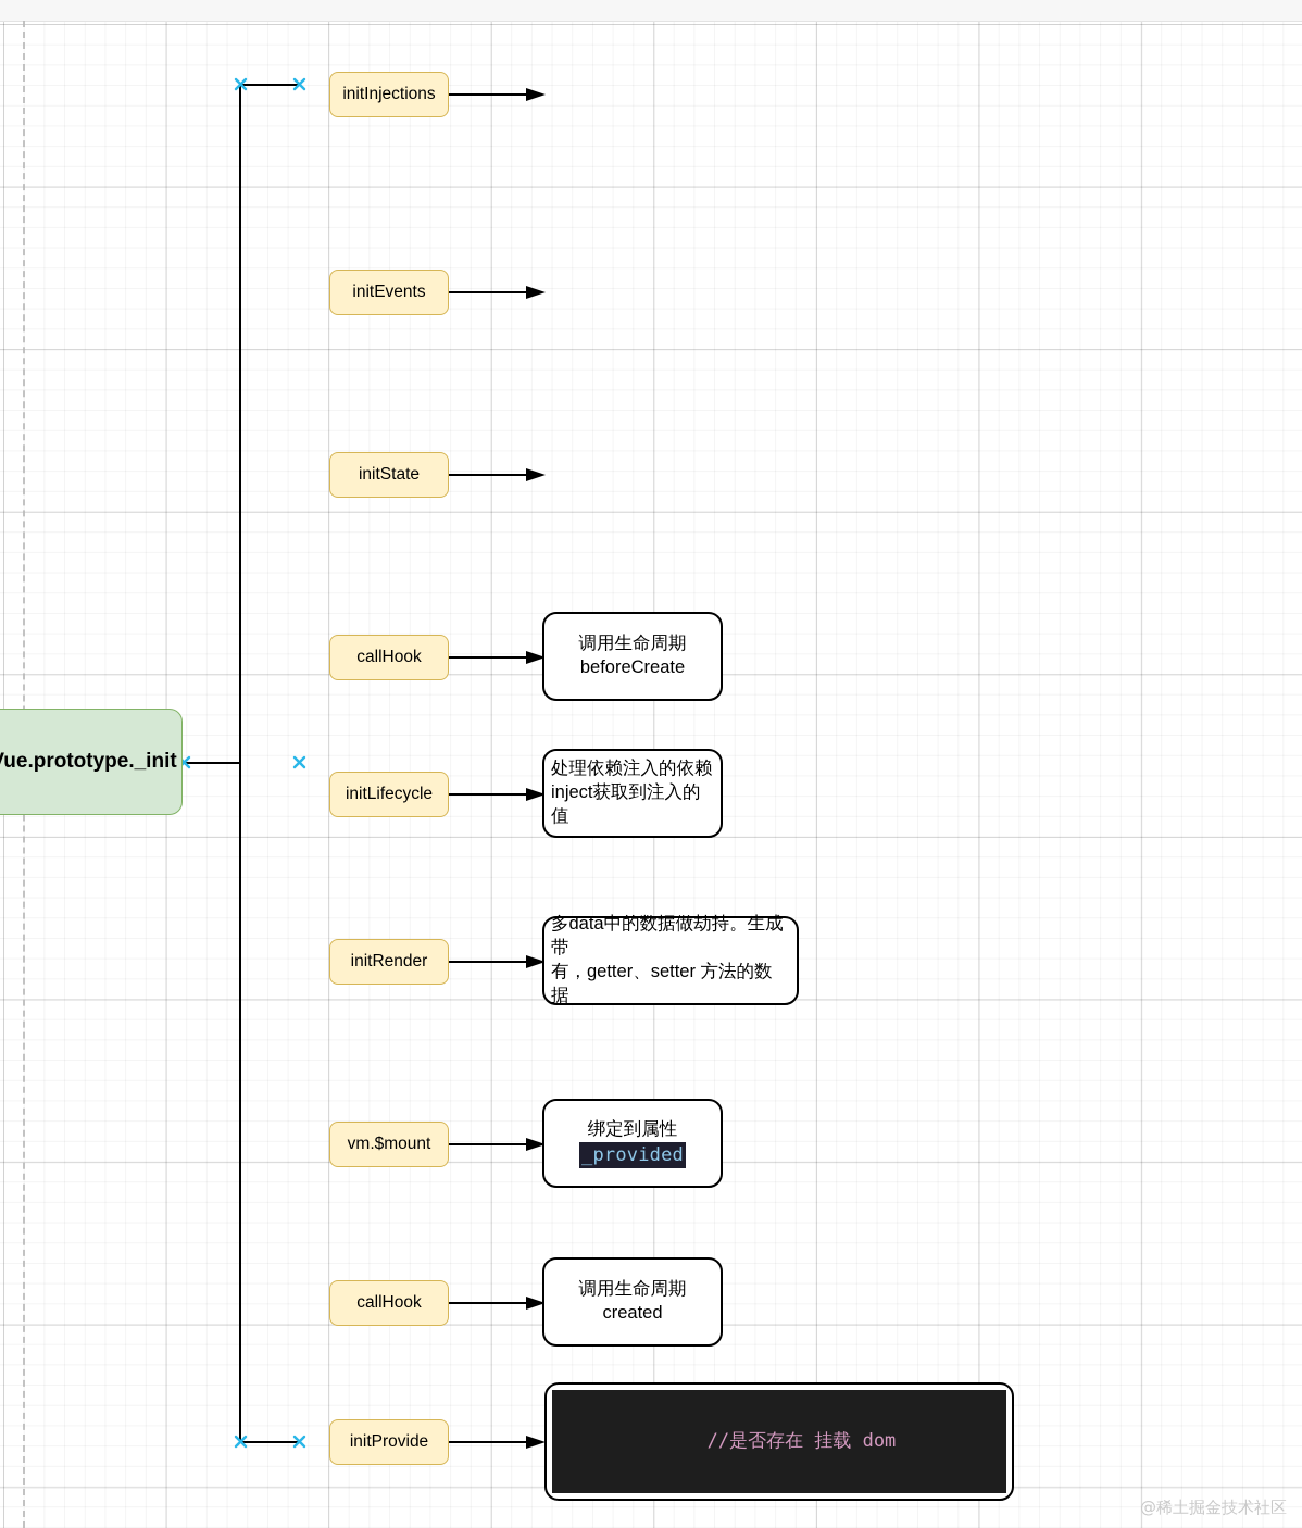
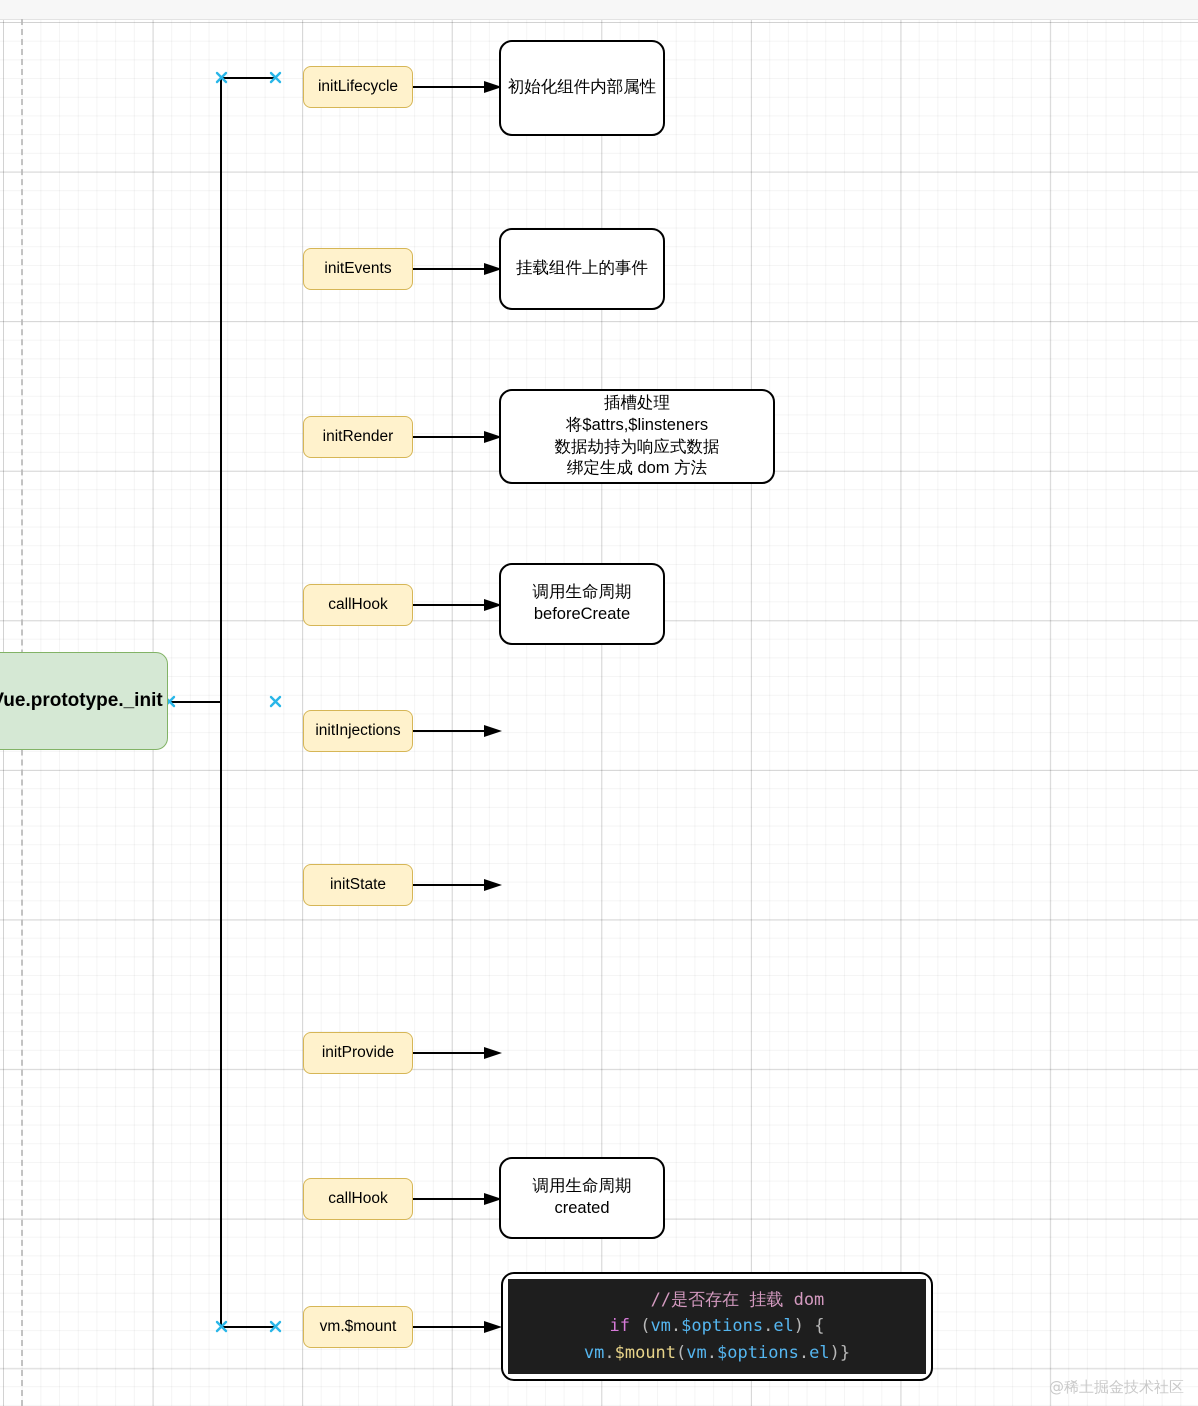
  ue.prototype._init
- initInjections
+ initLifecycle
  initEvents
- initState
+ initRender
  callHook
- initLifecycle
+ initInjections
- initRender
+ initState
- vm.$mount
+ initProvide
  callHook
- initProvide
+ vm.$mount
+ 初始化组件内部属性
+ 挂载组件上的事件
+ 插槽处理
+ 将$attrs,$linsteners
+ 数据劫持为响应式数据
+ 绑定生成 dom 方法
  调用生命周期
  beforeCreate
- 处理依赖注入的依赖
- inject获取到注入的值
- 多data中的数据做劫持。生成带
- 有，getter、setter 方法的数据
- 绑定到属性
- _provided
  调用生命周期
  created
  //是否存在 挂载 dom
+ if (vm.$options.el) {
+ vm.$mount(vm.$options.el)}
  @稀土掘金技术社区
